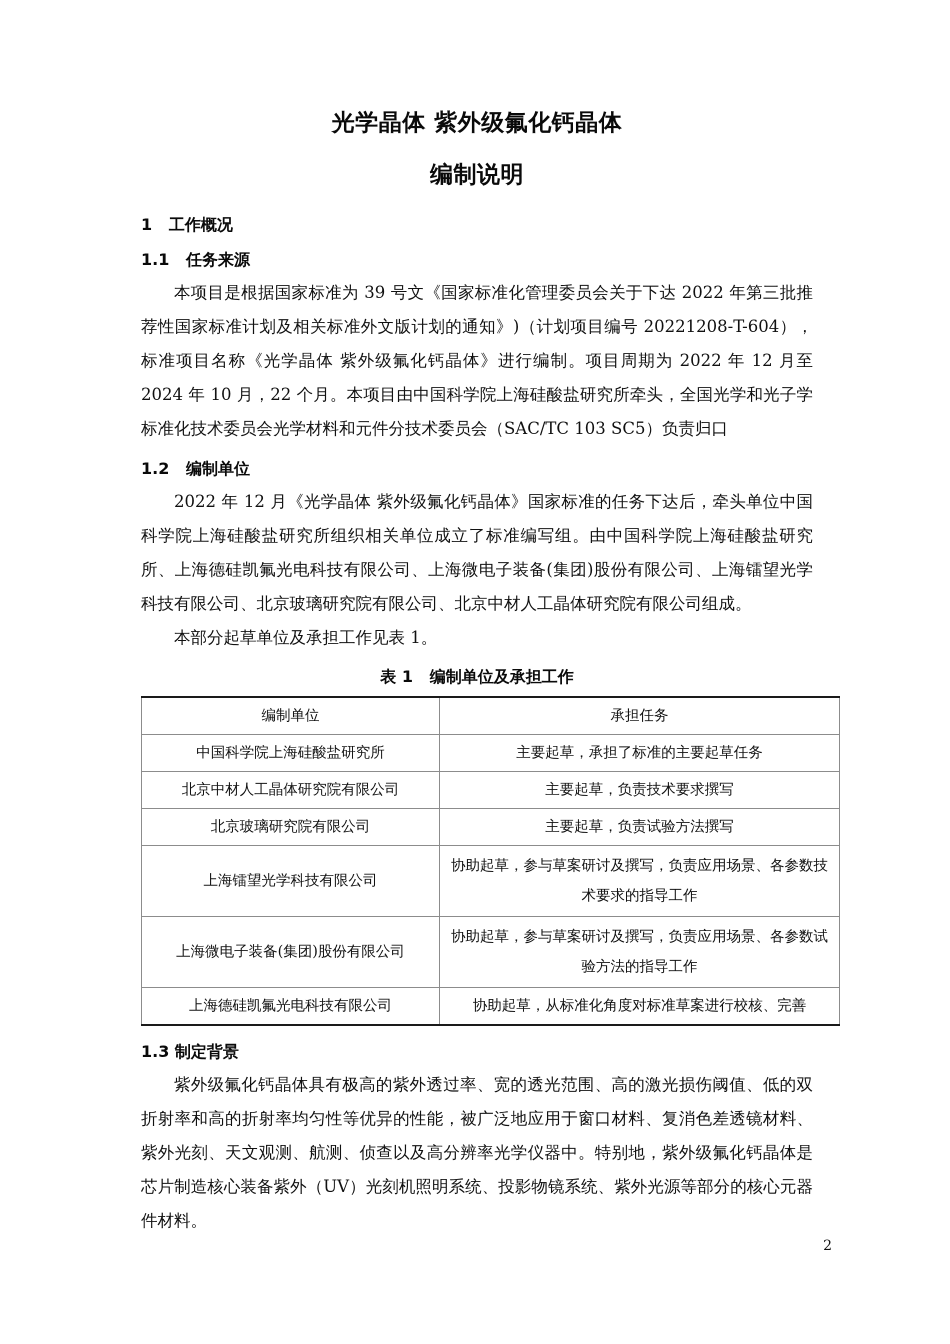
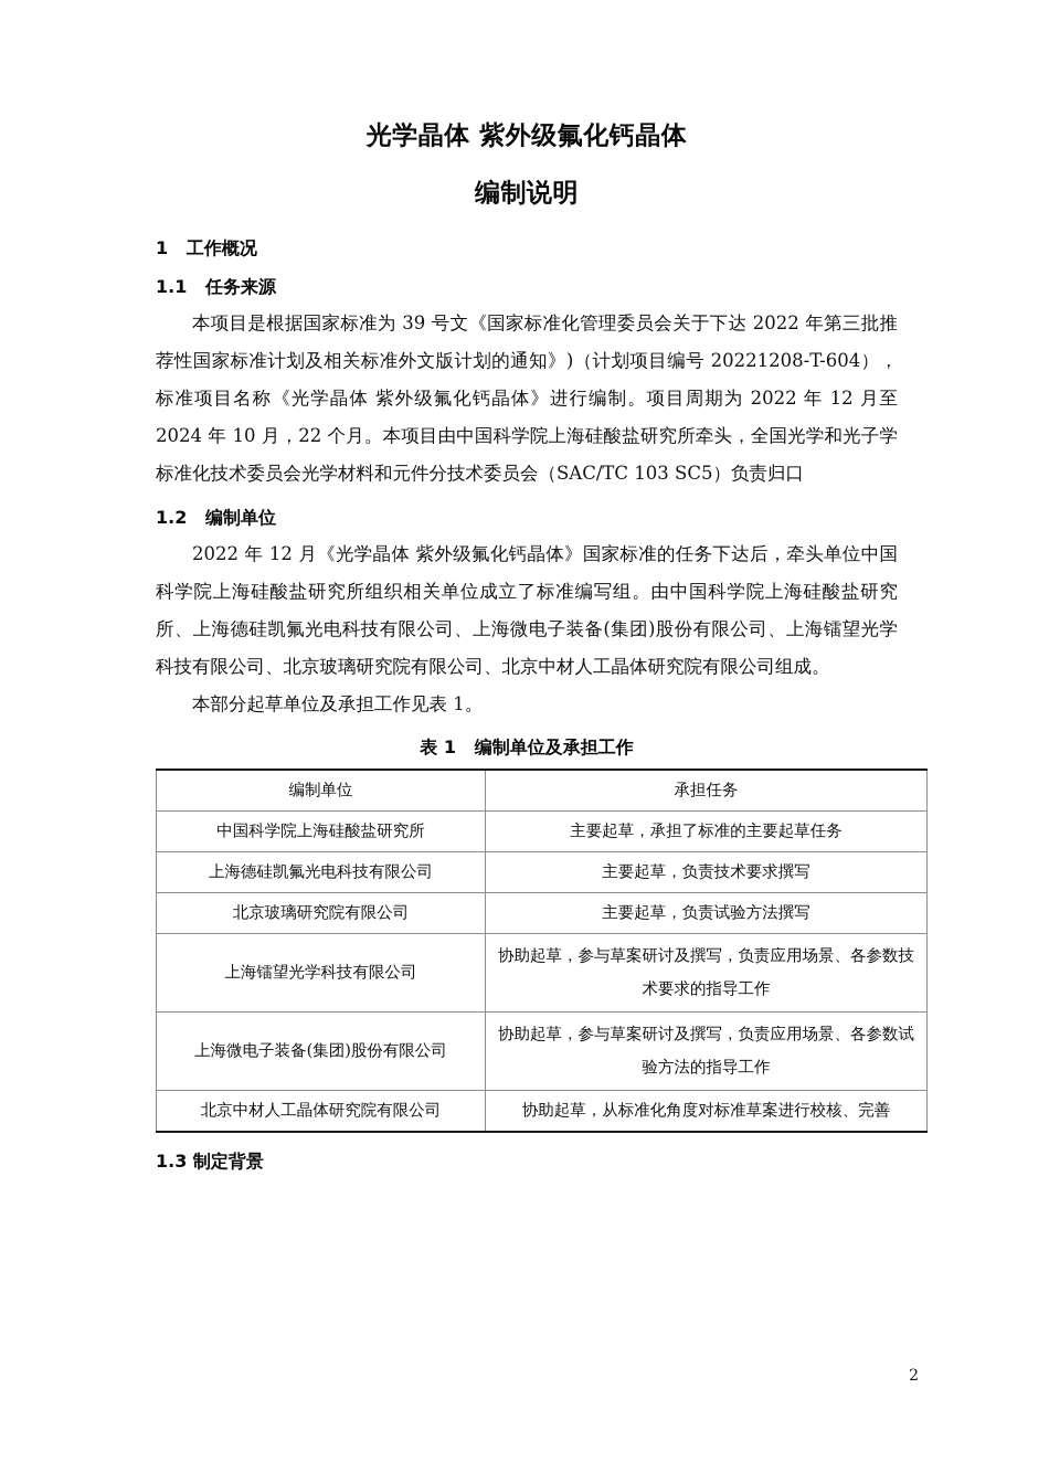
  光学晶体 紫外级氟化钙晶体
  编制说明
  1 工作概况
  1.1 任务来源
  本项目是根据国家标准为 39 号文《国家标准化管理委员会关于下达 2022 年第三批推荐性国家标准计划及相关标准外文版计划的通知》)（计划项目编号 20221208-T-604），标准项目名称《光学晶体 紫外级氟化钙晶体》进行编制。项目周期为 2022 年 12 月至 2024 年 10 月，22 个月。本项目由中国科学院上海硅酸盐研究所牵头，全国光学和光子学标准化技术委员会光学材料和元件分技术委员会（SAC/TC 103 SC5）负责归口
  1.2 编制单位
  2022 年 12 月《光学晶体 紫外级氟化钙晶体》国家标准的任务下达后，牵头单位中国科学院上海硅酸盐研究所组织相关单位成立了标准编写组。由中国科学院上海硅酸盐研究所、上海德硅凯氟光电科技有限公司、上海微电子装备(集团)股份有限公司、上海镭望光学科技有限公司、北京玻璃研究院有限公司、北京中材人工晶体研究院有限公司组成。
  本部分起草单位及承担工作见表 1。
  表 1 编制单位及承担工作
  编制单位	承担任务
  中国科学院上海硅酸盐研究所	主要起草，承担了标准的主要起草任务
- 北京中材人工晶体研究院有限公司	主要起草，负责技术要求撰写
+ 上海德硅凯氟光电科技有限公司	主要起草，负责技术要求撰写
  北京玻璃研究院有限公司	主要起草，负责试验方法撰写
  上海镭望光学科技有限公司	协助起草，参与草案研讨及撰写，负责应用场景、各参数技术要求的指导工作
  上海微电子装备(集团)股份有限公司	协助起草，参与草案研讨及撰写，负责应用场景、各参数试验方法的指导工作
- 上海德硅凯氟光电科技有限公司	协助起草，从标准化角度对标准草案进行校核、完善
+ 北京中材人工晶体研究院有限公司	协助起草，从标准化角度对标准草案进行校核、完善
  1.3 制定背景
- 紫外级氟化钙晶体具有极高的紫外透过率、宽的透光范围、高的激光损伤阈值、低的双折射率和高的折射率均匀性等优异的性能，被广泛地应用于窗口材料、复消色差透镜材料、紫外光刻、天文观测、航测、侦查以及高分辨率光学仪器中。特别地，紫外级氟化钙晶体是芯片制造核心装备紫外（UV）光刻机照明系统、投影物镜系统、紫外光源等部分的核心元器件材料。
  2
